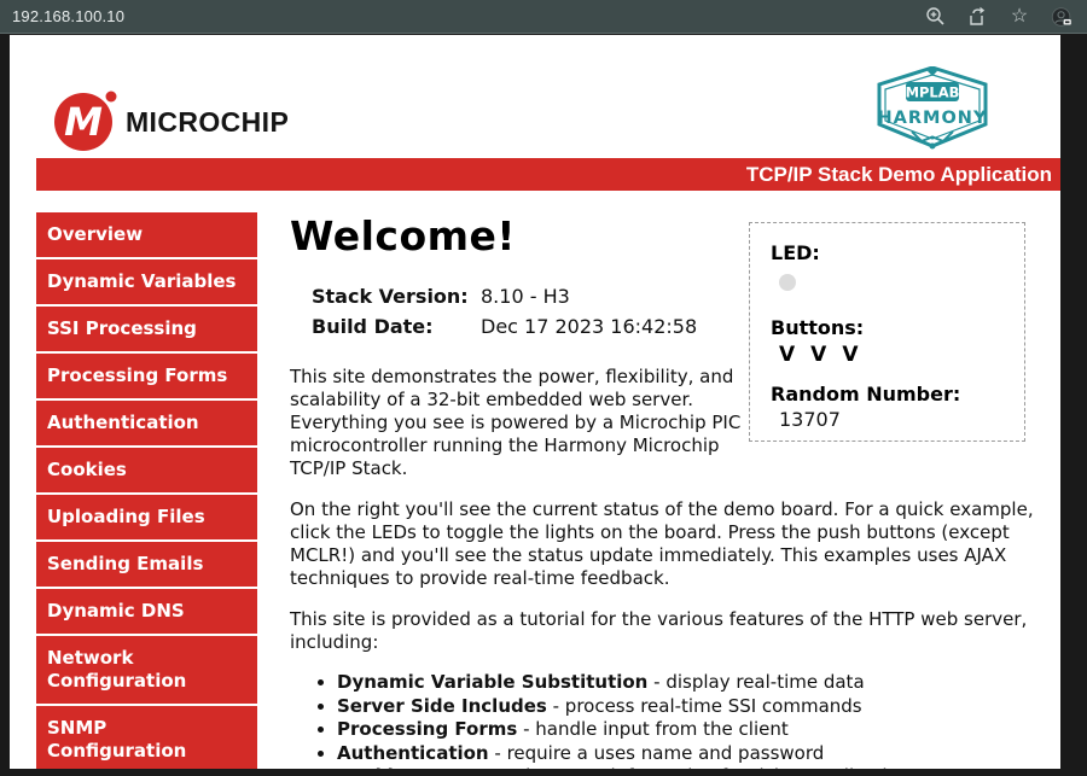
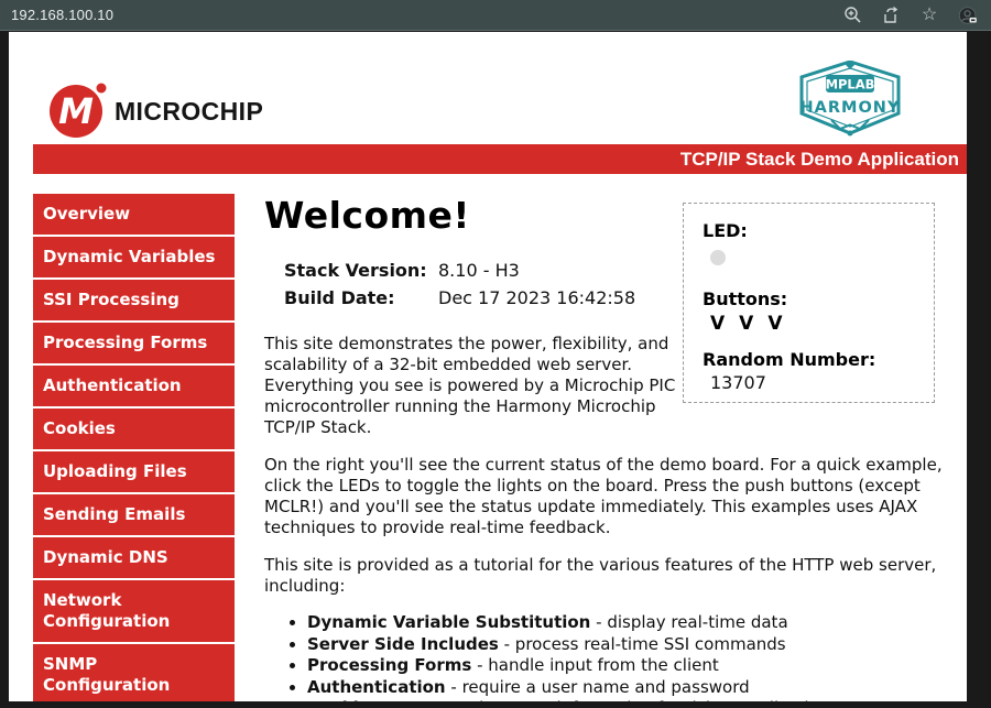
  192.168.100.10
  ☆
  M
  MICROCHIP
  MPLAB
  HARMONY
  TCP/IP Stack Demo Application
  Overview
  Dynamic Variables
  SSI Processing
  Processing Forms
  Authentication
  Cookies
  Uploading Files
  Sending Emails
  Dynamic DNS
  Network Configuration
  SNMP Configuration
  LED:
  Buttons:
  V V V
  Random Number:
  13707
  Welcome!
  Stack Version: 8.10 - H3
  Build Date: Dec 17 2023 16:42:58
  This site demonstrates the power, flexibility, and scalability of a 32-bit embedded web server. Everything you see is powered by a Microchip PIC microcontroller running the Harmony Microchip TCP/IP Stack.
  On the right you'll see the current status of the demo board. For a quick example, click the LEDs to toggle the lights on the board. Press the push buttons (except MCLR!) and you'll see the status update immediately. This examples uses AJAX techniques to provide real-time feedback.
  This site is provided as a tutorial for the various features of the HTTP web server, including:
  Dynamic Variable Substitution - display real-time data
  Server Side Includes - process real-time SSI commands
  Processing Forms - handle input from the client
- Authentication - require a uses name and password
+ Authentication - require a user name and password
